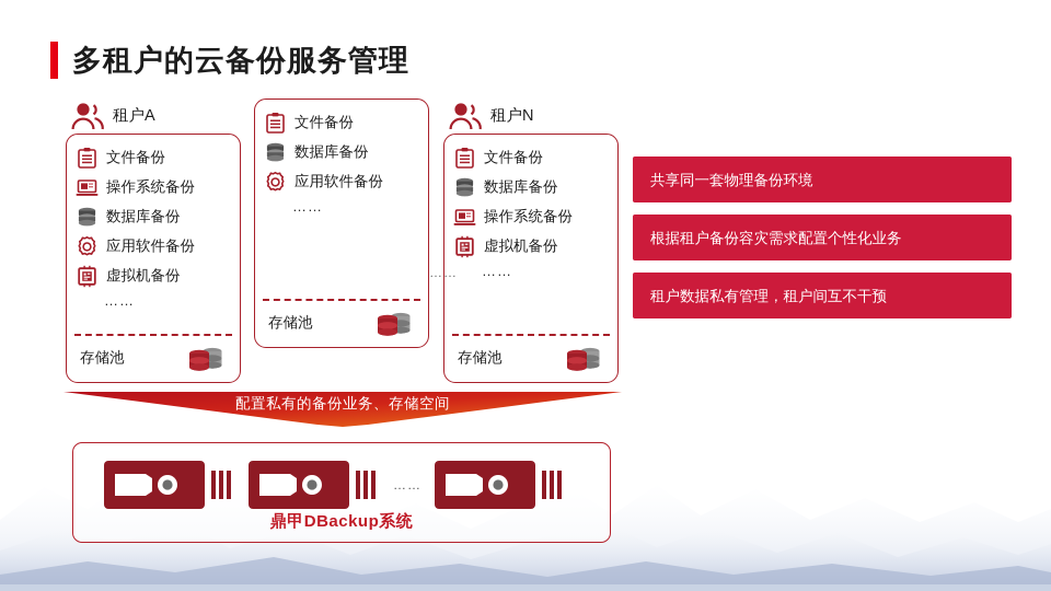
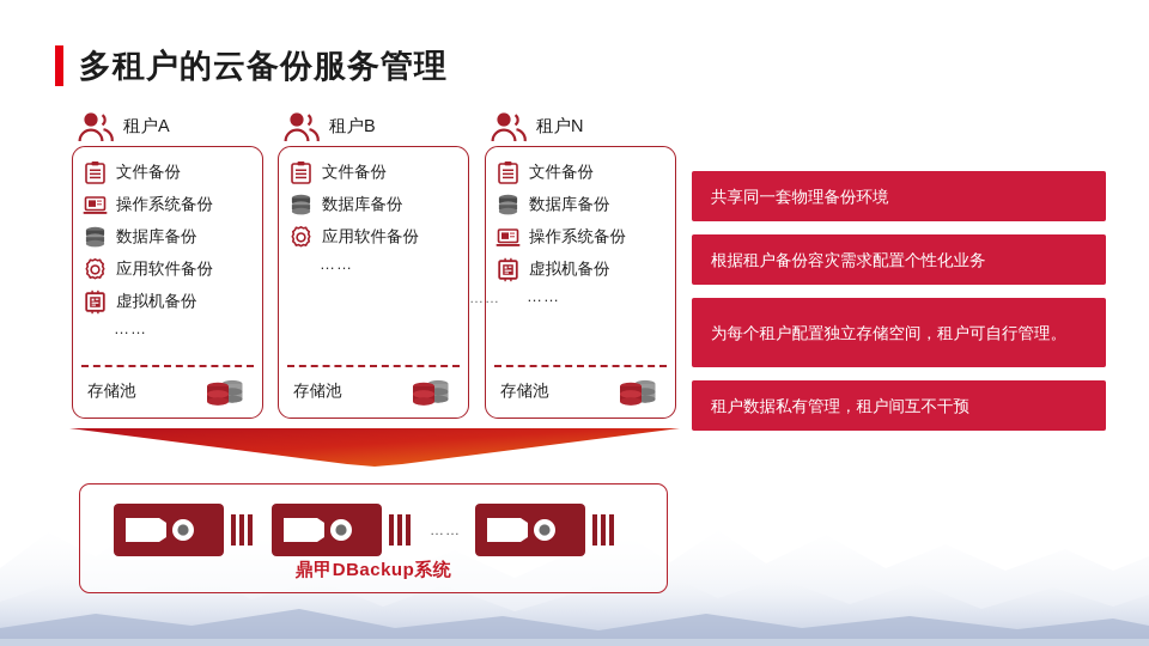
  多租户的云备份服务管理
  租户A
  文件备份
  操作系统备份
  数据库备份
  应用软件备份
  虚拟机备份
  ……
  存储池
+ 租户B
  文件备份
  数据库备份
  应用软件备份
  ……
  存储池
  ……
  租户N
  文件备份
  数据库备份
  操作系统备份
  虚拟机备份
  ……
  存储池
- 配置私有的备份业务、存储空间
  ……
  鼎甲DBackup系统
  共享同一套物理备份环境
  根据租户备份容灾需求配置个性化业务
+ 为每个租户配置独立存储空间，租户可自行管理。
  租户数据私有管理，租户间互不干预
